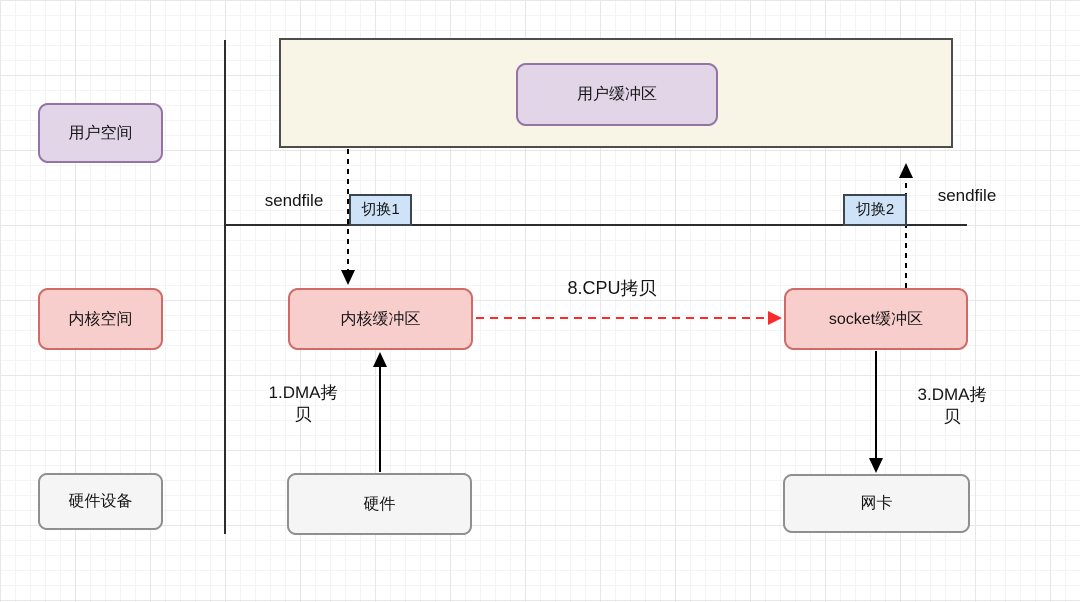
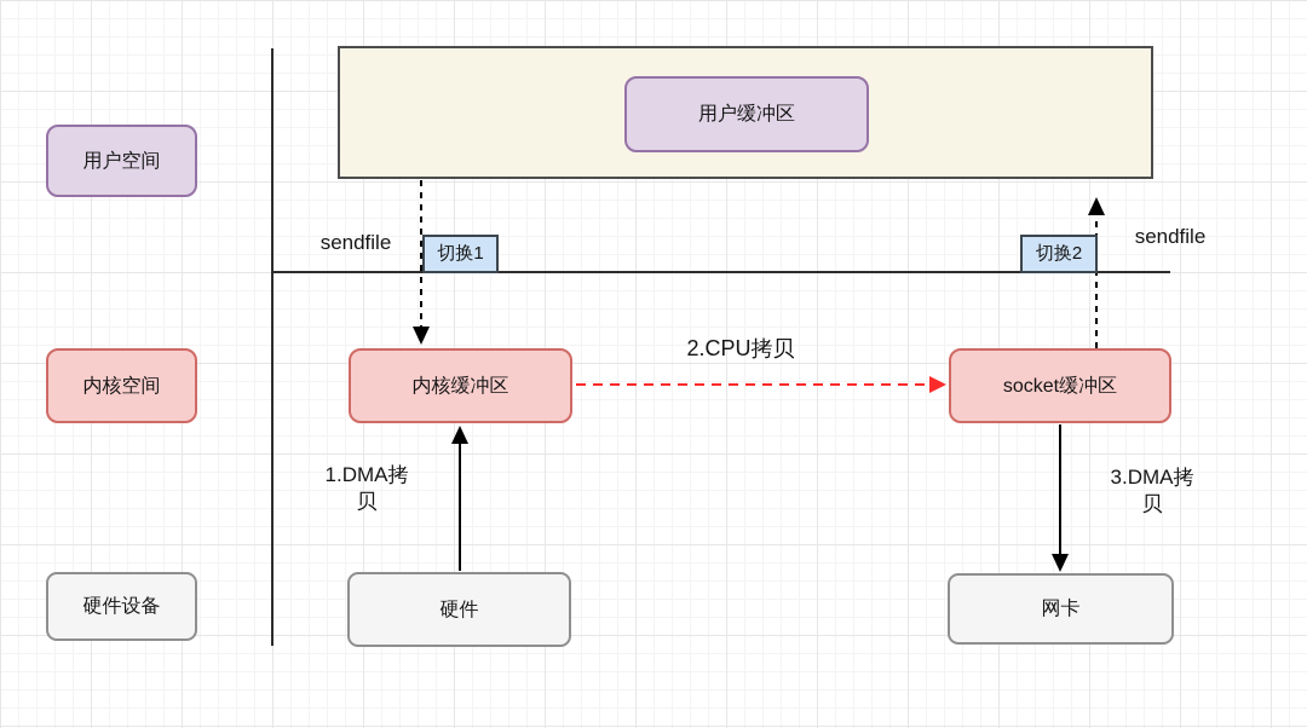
  用户空间
  内核空间
  硬件设备
  用户缓冲区
  切换1
  切换2
  内核缓冲区
  socket缓冲区
  硬件
  网卡
  sendfile
  sendfile
- 8.CPU拷贝
+ 2.CPU拷贝
  1.DMA拷
  贝
  3.DMA拷
  贝
